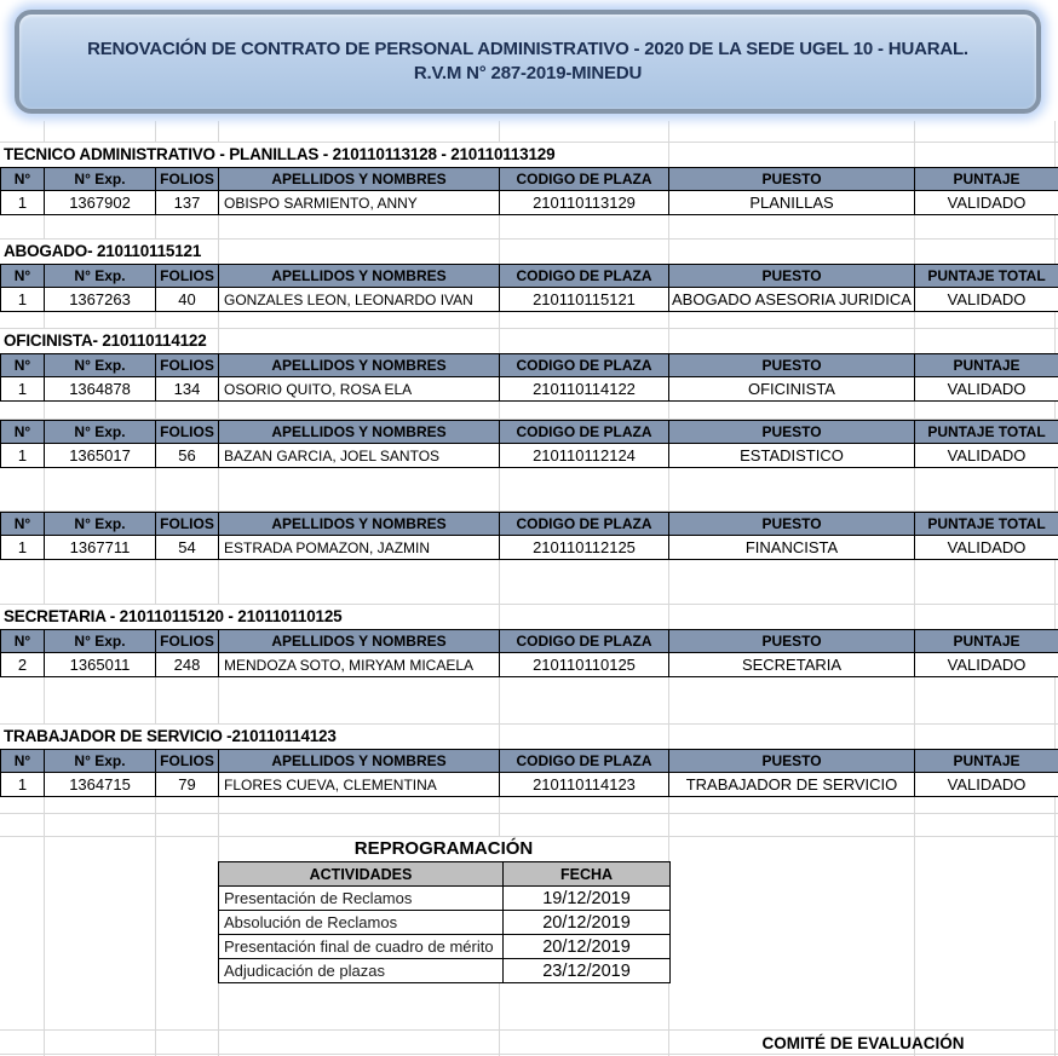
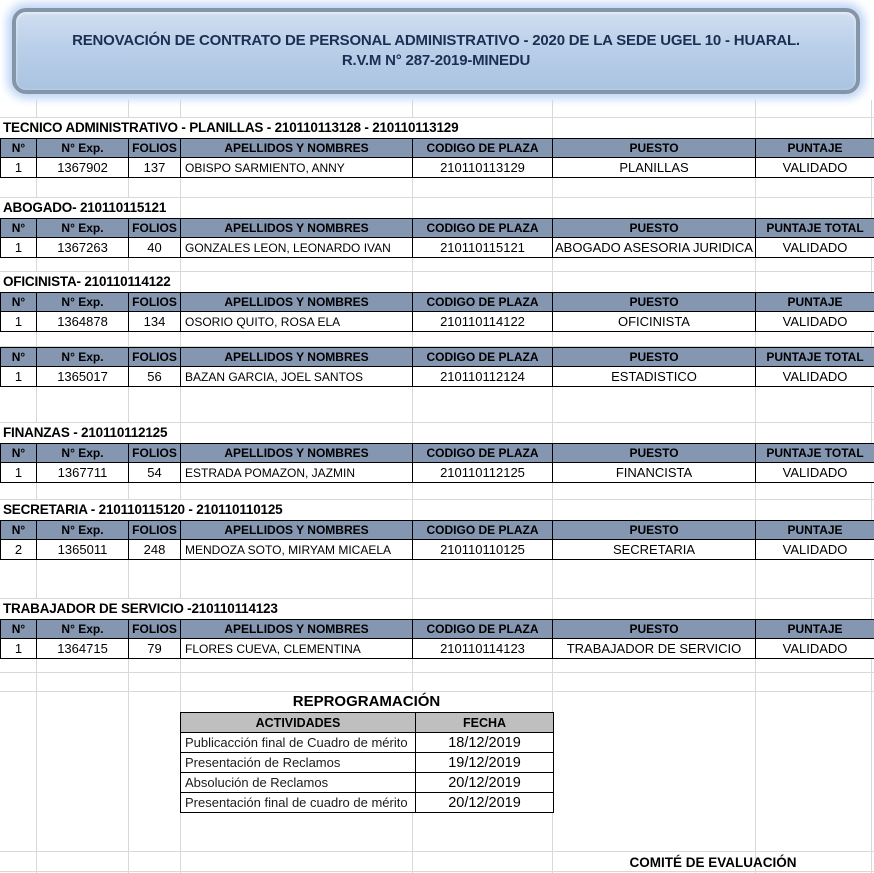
  RENOVACIÓN DE CONTRATO DE PERSONAL ADMINISTRATIVO - 2020 DE LA SEDE UGEL 10 - HUARAL.
  R.V.M N° 287-2019-MINEDU
  TECNICO ADMINISTRATIVO - PLANILLAS - 210110113128 - 210110113129
  N°	N° Exp.	FOLIOS	APELLIDOS Y NOMBRES	CODIGO DE PLAZA	PUESTO	PUNTAJE
  1	1367902	137	OBISPO SARMIENTO, ANNY	210110113129	PLANILLAS	VALIDADO
  ABOGADO- 210110115121
  N°	N° Exp.	FOLIOS	APELLIDOS Y NOMBRES	CODIGO DE PLAZA	PUESTO	PUNTAJE TOTAL
  1	1367263	40	GONZALES LEON, LEONARDO IVAN	210110115121	ABOGADO ASESORIA JURIDICA	VALIDADO
  OFICINISTA- 210110114122
  N°	N° Exp.	FOLIOS	APELLIDOS Y NOMBRES	CODIGO DE PLAZA	PUESTO	PUNTAJE
  1	1364878	134	OSORIO QUITO, ROSA ELA	210110114122	OFICINISTA	VALIDADO
  N°	N° Exp.	FOLIOS	APELLIDOS Y NOMBRES	CODIGO DE PLAZA	PUESTO	PUNTAJE TOTAL
  1	1365017	56	BAZAN GARCIA, JOEL SANTOS	210110112124	ESTADISTICO	VALIDADO
+ FINANZAS - 210110112125
  N°	N° Exp.	FOLIOS	APELLIDOS Y NOMBRES	CODIGO DE PLAZA	PUESTO	PUNTAJE TOTAL
  1	1367711	54	ESTRADA POMAZON, JAZMIN	210110112125	FINANCISTA	VALIDADO
  SECRETARIA - 210110115120 - 210110110125
  N°	N° Exp.	FOLIOS	APELLIDOS Y NOMBRES	CODIGO DE PLAZA	PUESTO	PUNTAJE
  2	1365011	248	MENDOZA SOTO, MIRYAM MICAELA	210110110125	SECRETARIA	VALIDADO
  TRABAJADOR DE SERVICIO -210110114123
  N°	N° Exp.	FOLIOS	APELLIDOS Y NOMBRES	CODIGO DE PLAZA	PUESTO	PUNTAJE
  1	1364715	79	FLORES CUEVA, CLEMENTINA	210110114123	TRABAJADOR DE SERVICIO	VALIDADO
  REPROGRAMACIÓN
  ACTIVIDADES	FECHA
+ Publicacción final de Cuadro de mérito	18/12/2019
  Presentación de Reclamos	19/12/2019
  Absolución de Reclamos	20/12/2019
  Presentación final de cuadro de mérito	20/12/2019
- Adjudicación de plazas	23/12/2019
  COMITÉ DE EVALUACIÓN
